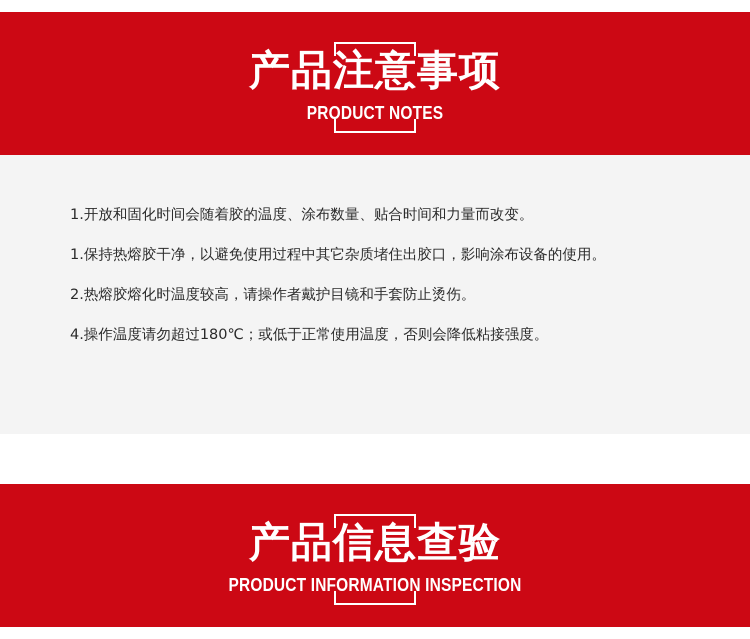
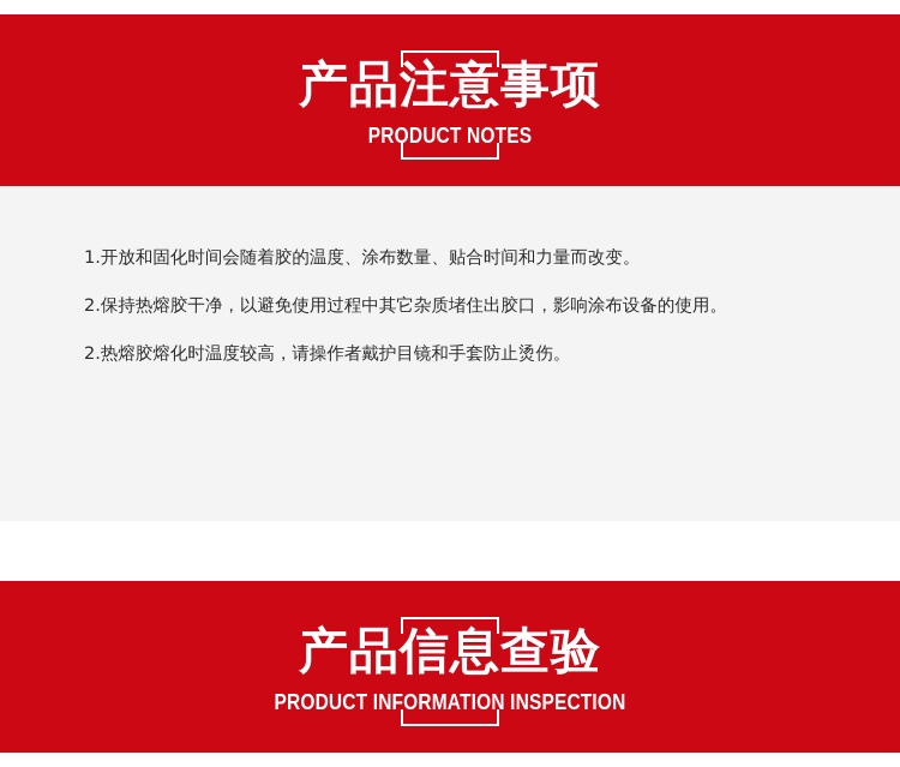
  产品注意事项
  PRODUCT NOTES
  1.开放和固化时间会随着胶的温度、涂布数量、贴合时间和力量而改变。
- 1.保持热熔胶干净，以避免使用过程中其它杂质堵住出胶口，影响涂布设备的使用。
+ 2.保持热熔胶干净，以避免使用过程中其它杂质堵住出胶口，影响涂布设备的使用。
  2.热熔胶熔化时温度较高，请操作者戴护目镜和手套防止烫伤。
- 4.操作温度请勿超过180℃；或低于正常使用温度，否则会降低粘接强度。
  产品信息查验
  PRODUCT INFORMATION INSPECTION
